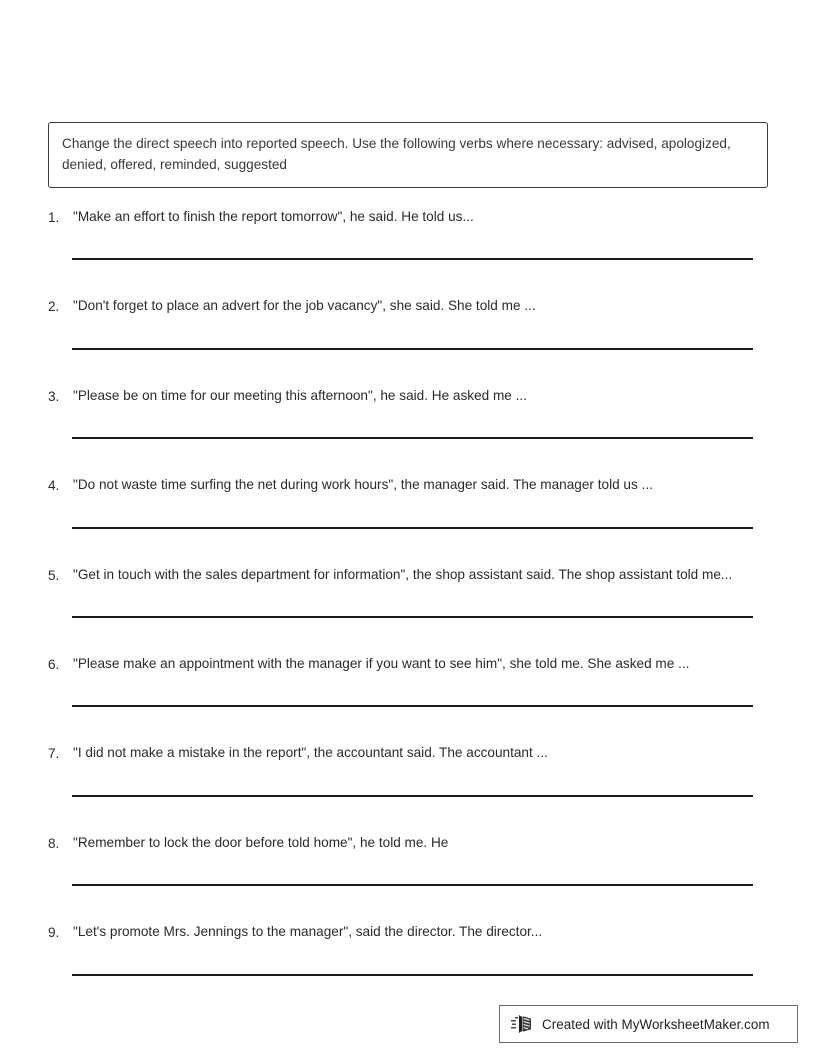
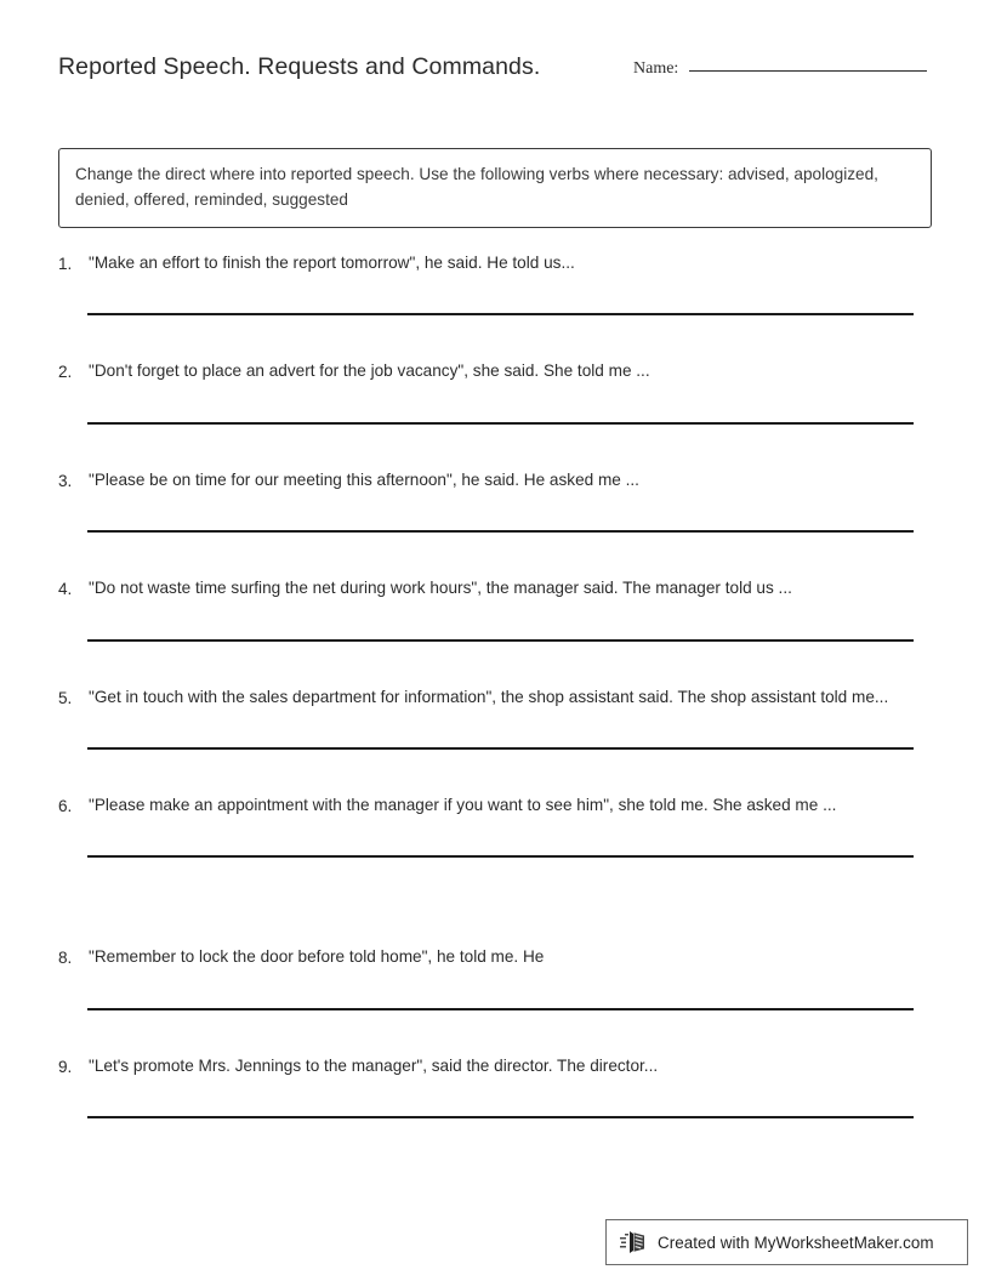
+ Reported Speech. Requests and Commands.
+ Name:
- Change the direct speech into reported speech. Use the following verbs where necessary: advised, apologized, denied, offered, reminded, suggested
+ Change the direct where into reported speech. Use the following verbs where necessary: advised, apologized, denied, offered, reminded, suggested
  1.
  "Make an effort to finish the report tomorrow", he said. He told us...
  2.
  "Don't forget to place an advert for the job vacancy", she said. She told me ...
  3.
  "Please be on time for our meeting this afternoon", he said. He asked me ...
  4.
  "Do not waste time surfing the net during work hours", the manager said. The manager told us ...
  5.
  "Get in touch with the sales department for information", the shop assistant said. The shop assistant told me...
  6.
  "Please make an appointment with the manager if you want to see him", she told me. She asked me ...
- 7.
- "I did not make a mistake in the report", the accountant said. The accountant ...
  8.
  "Remember to lock the door before told home", he told me. He
  9.
  "Let's promote Mrs. Jennings to the manager", said the director. The director...
  Created with MyWorksheetMaker.com
